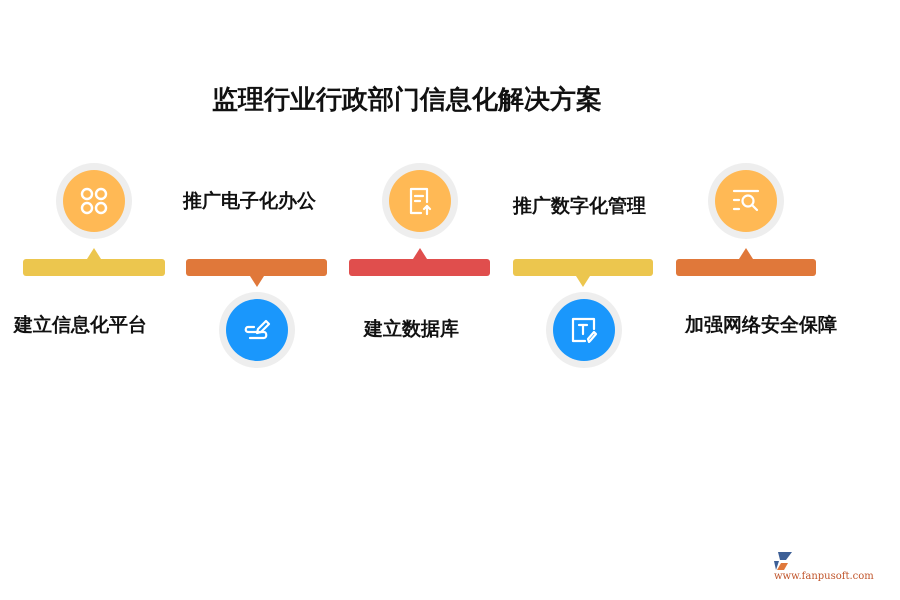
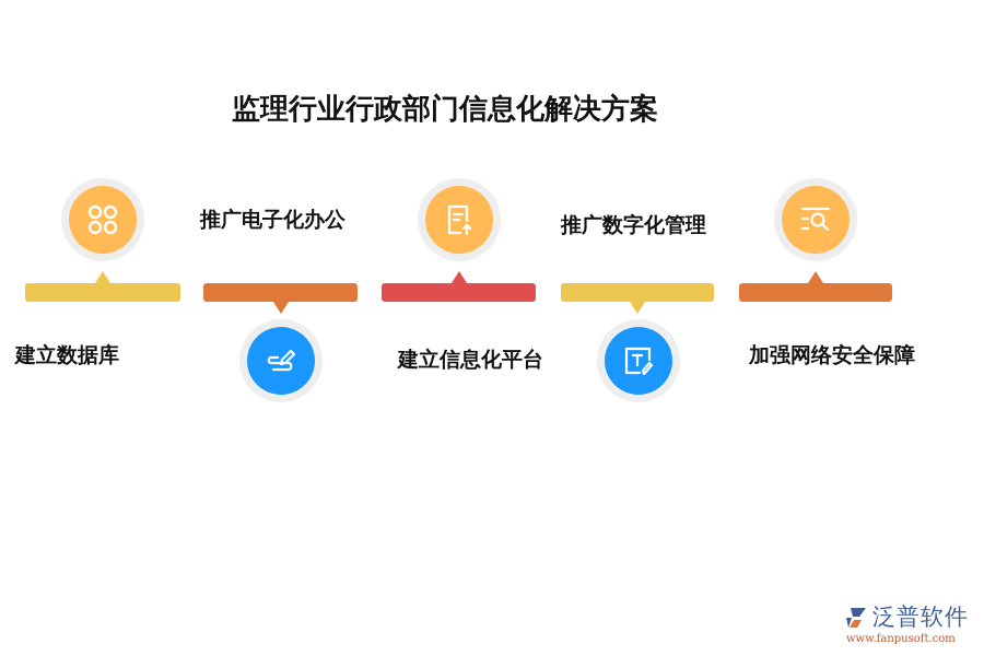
  监理行业行政部门信息化解决方案
- 建立信息化平台
+ 建立数据库
  推广电子化办公
- 建立数据库
+ 建立信息化平台
  推广数字化管理
  加强网络安全保障
+ 泛普软件
  www.fanpusoft.com
